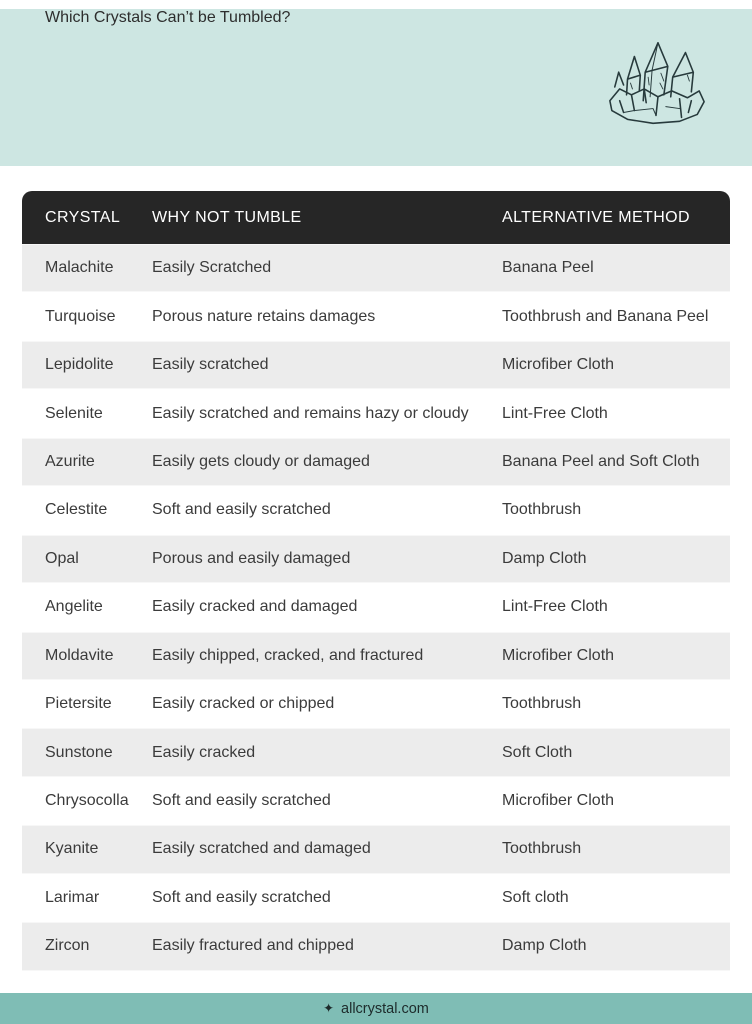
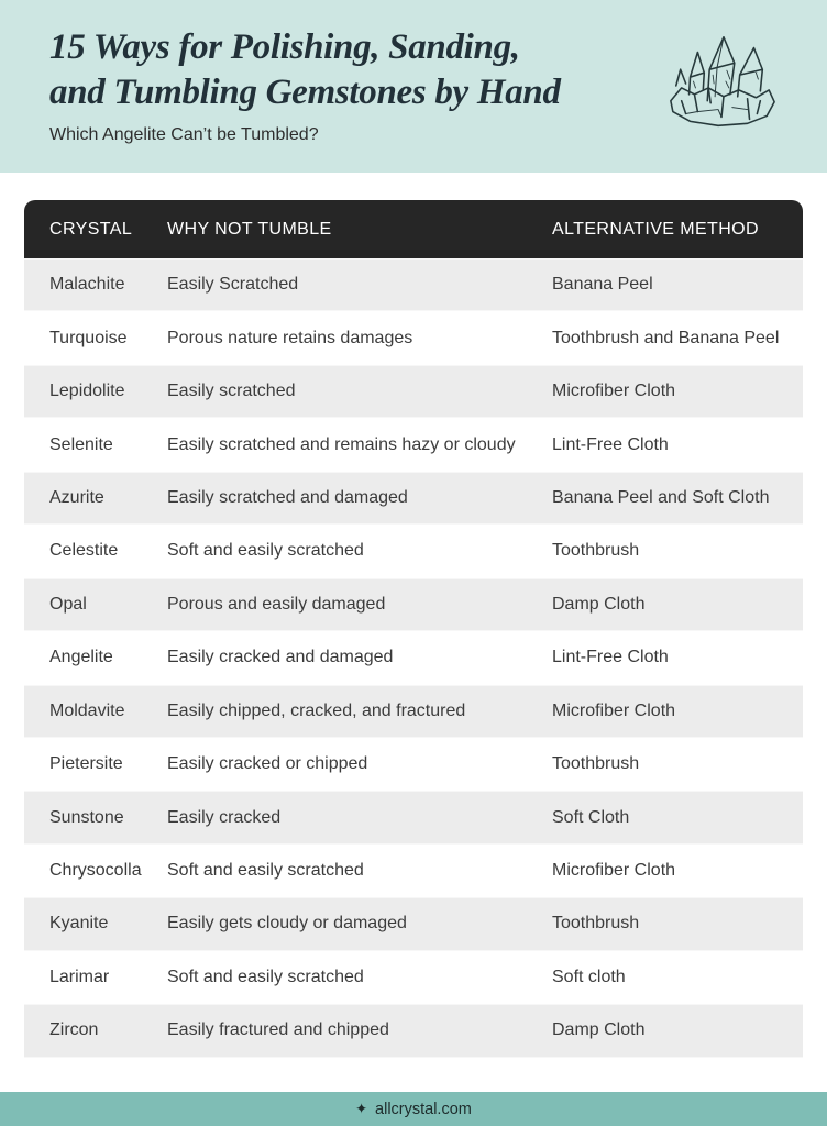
+ 15 Ways for Polishing, Sanding,
+ and Tumbling Gemstones by Hand
- Which Crystals Can’t be Tumbled?
+ Which Angelite Can’t be Tumbled?
  CRYSTAL
  WHY NOT TUMBLE
  ALTERNATIVE METHOD
  Malachite
  Easily Scratched
  Banana Peel
  Turquoise
  Porous nature retains damages
  Toothbrush and Banana Peel
  Lepidolite
  Easily scratched
  Microfiber Cloth
  Selenite
  Easily scratched and remains hazy or cloudy
  Lint-Free Cloth
  Azurite
- Easily gets cloudy or damaged
+ Easily scratched and damaged
  Banana Peel and Soft Cloth
  Celestite
  Soft and easily scratched
  Toothbrush
  Opal
  Porous and easily damaged
  Damp Cloth
  Angelite
  Easily cracked and damaged
  Lint-Free Cloth
  Moldavite
  Easily chipped, cracked, and fractured
  Microfiber Cloth
  Pietersite
  Easily cracked or chipped
  Toothbrush
  Sunstone
  Easily cracked
  Soft Cloth
  Chrysocolla
  Soft and easily scratched
  Microfiber Cloth
  Kyanite
- Easily scratched and damaged
+ Easily gets cloudy or damaged
  Toothbrush
  Larimar
  Soft and easily scratched
  Soft cloth
  Zircon
  Easily fractured and chipped
  Damp Cloth
  ✦
  allcrystal.com
